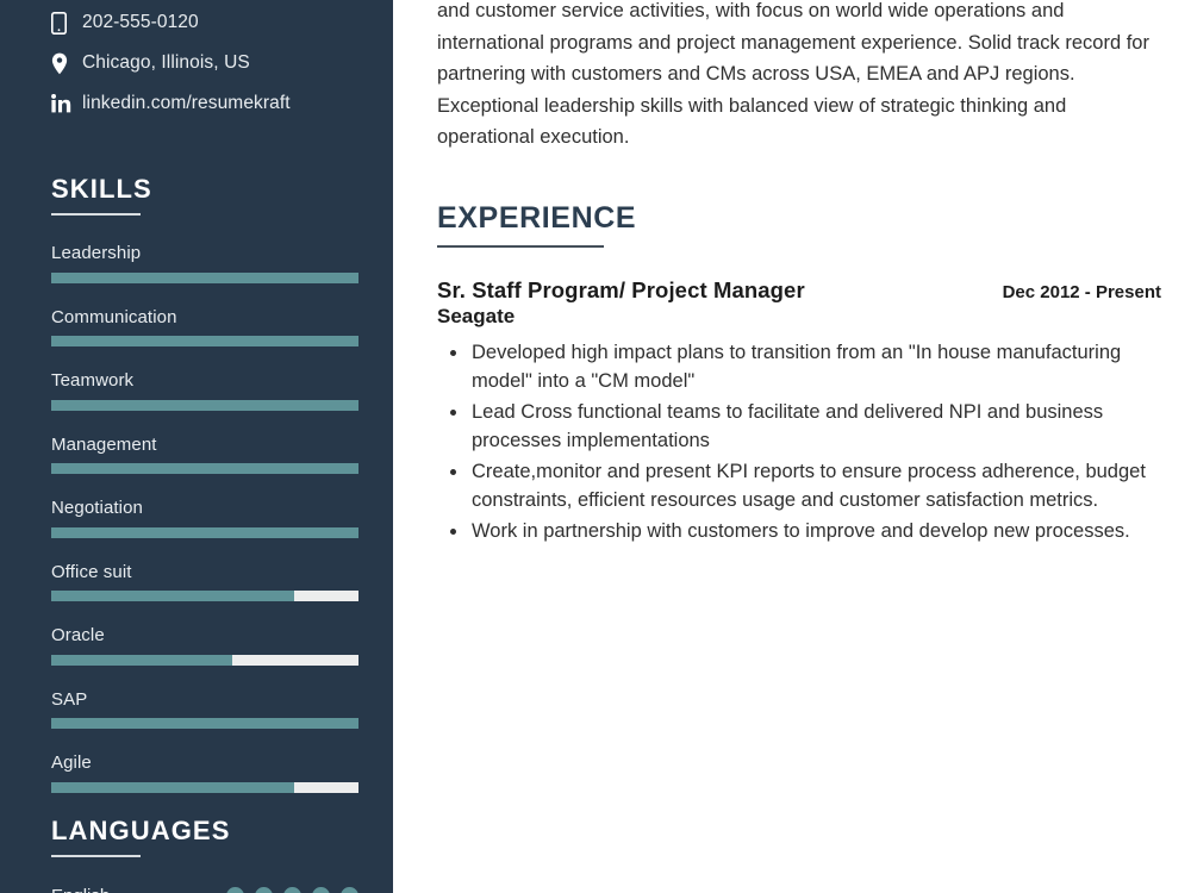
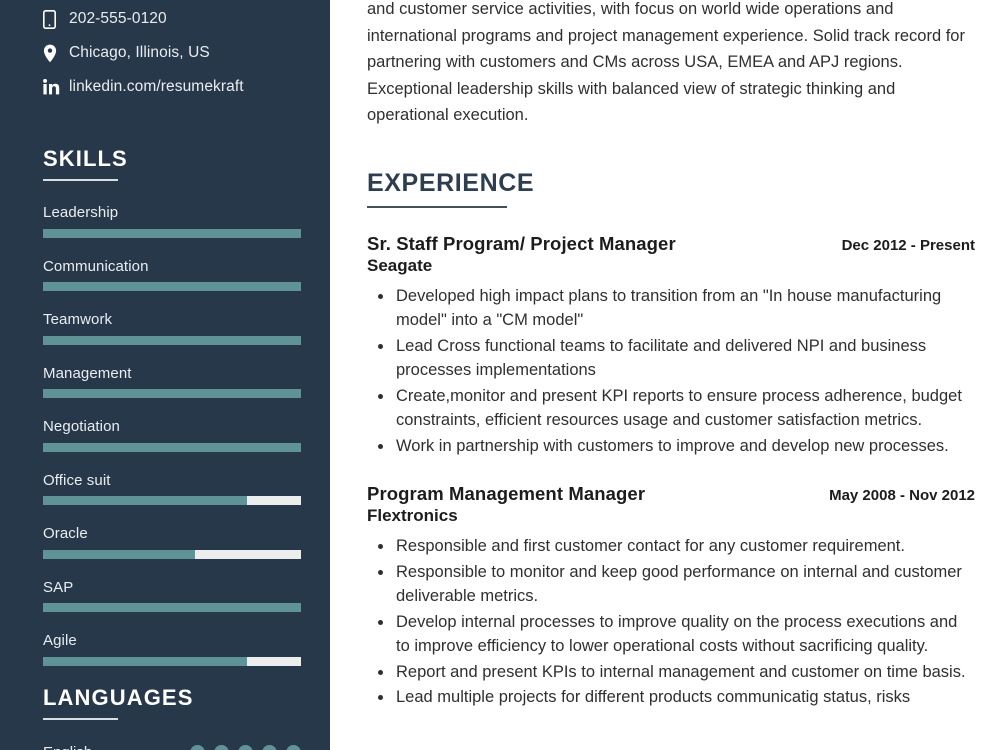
  202-555-0120
  Chicago, Illinois, US
  linkedin.com/resumekraft
  SKILLS
  Leadership
  Communication
  Teamwork
  Management
  Negotiation
  Office suit
  Oracle
  SAP
  Agile
  LANGUAGES
  and customer service activities, with focus on world wide operations and international programs and project management experience. Solid track record for partnering with customers and CMs across USA, EMEA and APJ regions. Exceptional leadership skills with balanced view of strategic thinking and operational execution.
  EXPERIENCE
  Sr. Staff Program/ Project Manager
  Dec 2012 - Present
  Seagate
  Developed high impact plans to transition from an "In house manufacturing model" into a "CM model"
  Lead Cross functional teams to facilitate and delivered NPI and business processes implementations
  Create,monitor and present KPI reports to ensure process adherence, budget constraints, efficient resources usage and customer satisfaction metrics.
  Work in partnership with customers to improve and develop new processes.
+ Program Management Manager
+ May 2008 - Nov 2012
+ Flextronics
+ Responsible and first customer contact for any customer requirement.
+ Responsible to monitor and keep good performance on internal and customer deliverable metrics.
+ Develop internal processes to improve quality on the process executions and to improve efficiency to lower operational costs without sacrificing quality.
+ Report and present KPIs to internal management and customer on time basis.
+ Lead multiple projects for different products communicatig status, risks
